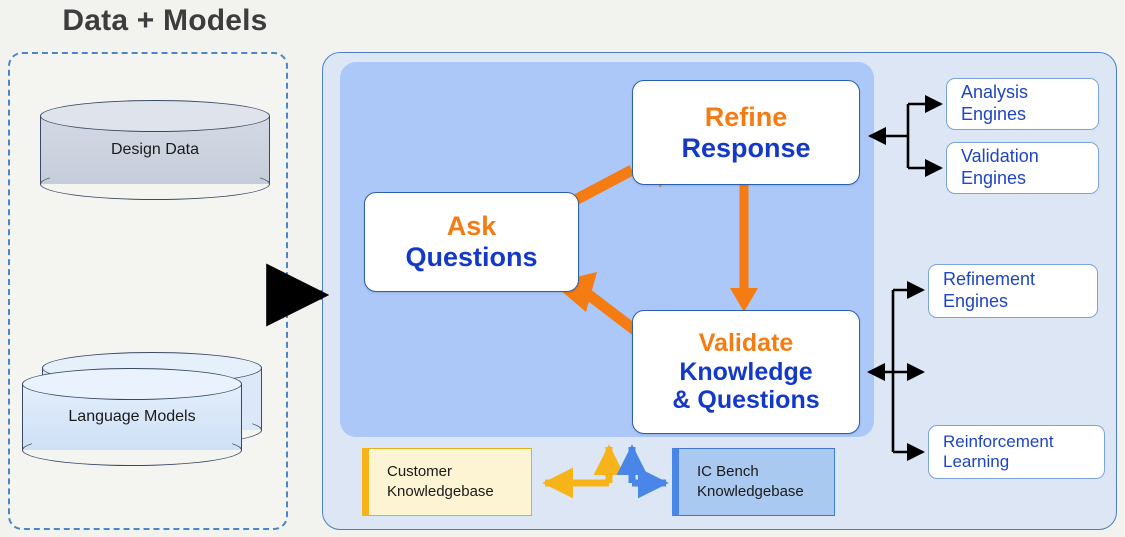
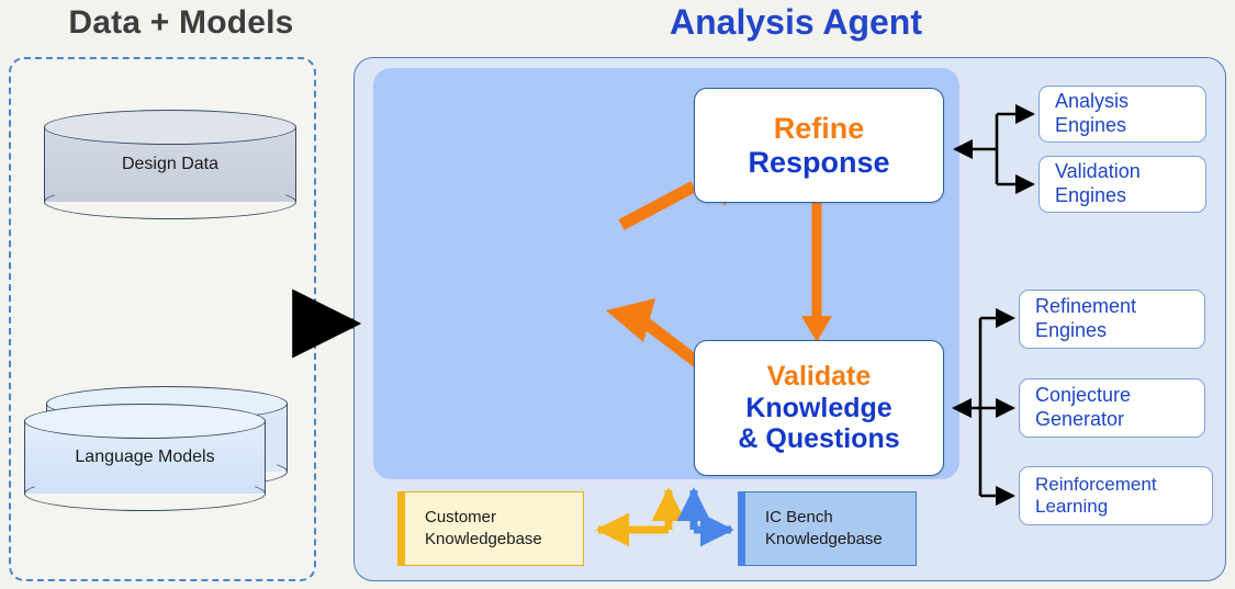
  Data + Models
  Design Data
  Language Models
+ Analysis Agent
  Refine
  Response
- Ask
- Questions
  Validate
  Knowledge
  & Questions
  Analysis
  Engines
  Validation
  Engines
  Refinement
  Engines
+ Conjecture
+ Generator
  Reinforcement
  Learning
  Customer
  Knowledgebase
  IC Bench
  Knowledgebase
